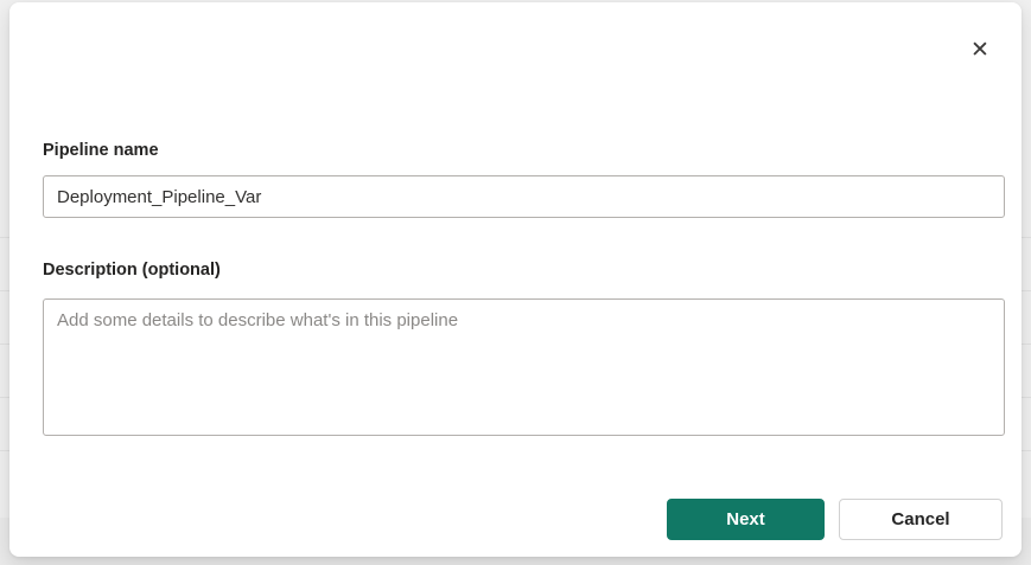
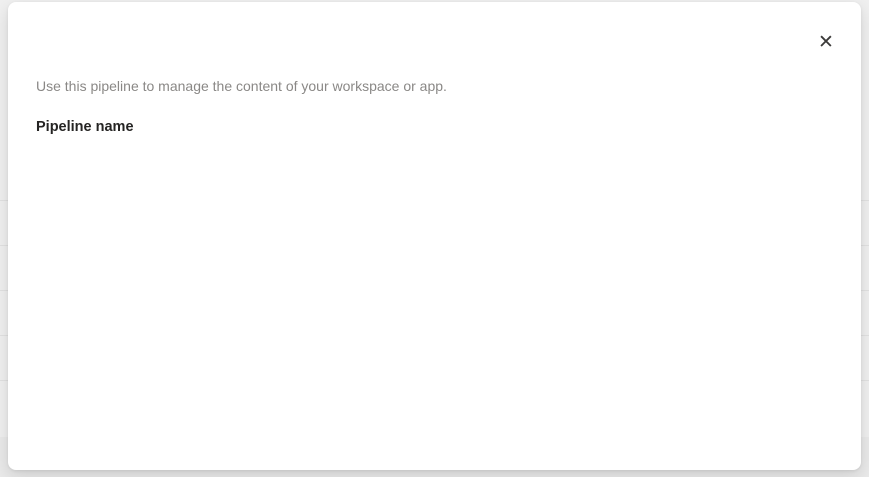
  ✕
+ Use this pipeline to manage the content of your workspace or app.
  Pipeline name
- Deployment_Pipeline_Var
- Description (optional)
- Add some details to describe what's in this pipeline
- Next
- Cancel
